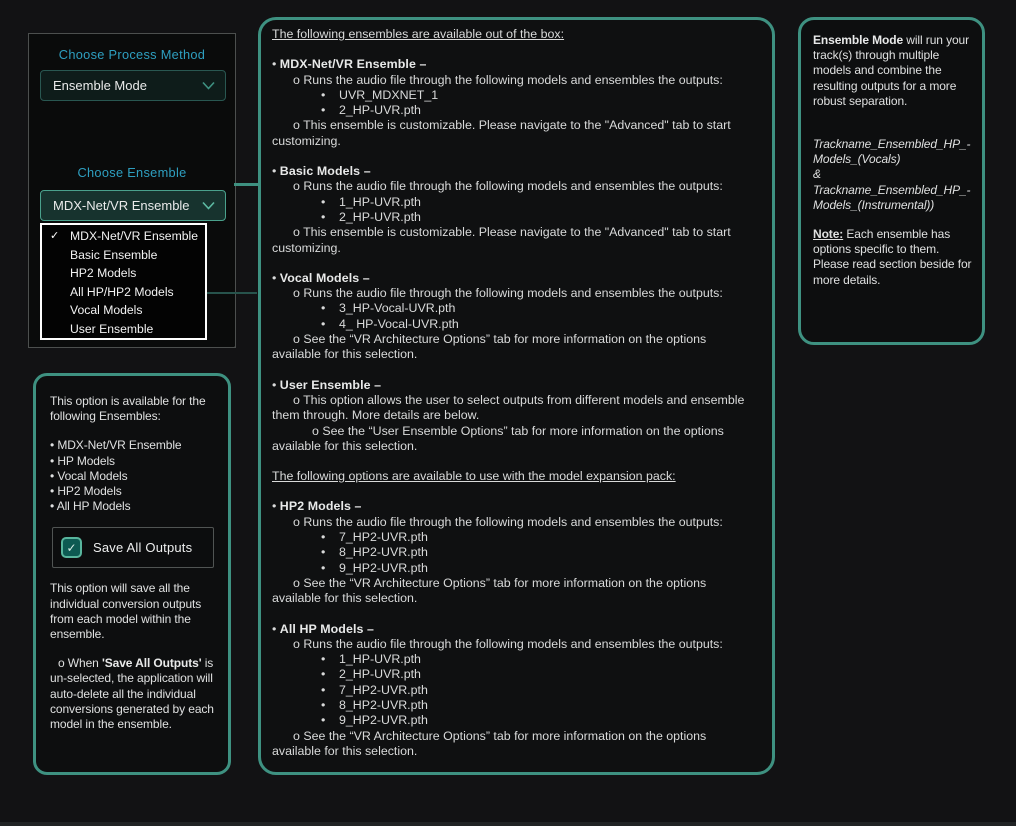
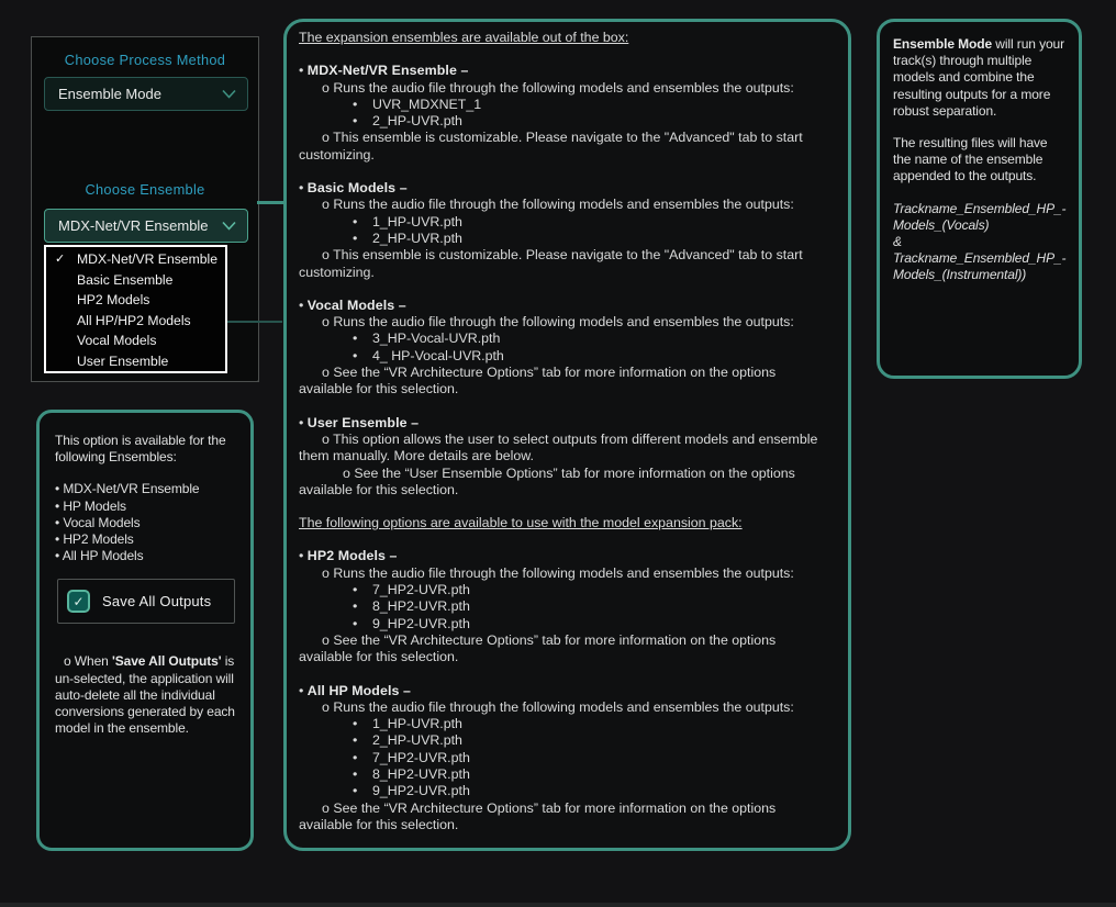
  Choose Process Method
  Ensemble Mode
  Choose Ensemble
  MDX-Net/VR Ensemble
  ✓
  MDX-Net/VR Ensemble
  Basic Ensemble
  HP2 Models
  All HP/HP2 Models
  Vocal Models
  User Ensemble
  This option is available for the following Ensembles:
  MDX-Net/VR Ensemble
  HP Models
  Vocal Models
  HP2 Models
  All HP Models
  ✓
  Save All Outputs
- This option will save all the individual conversion outputs from each model within the ensemble.
  o When 'Save All Outputs' is un-selected, the application will auto-delete all the individual conversions generated by each model in the ensemble.
- The following ensembles are available out of the box:
+ The expansion ensembles are available out of the box:
  MDX-Net/VR Ensemble –
  o Runs the audio file through the following models and ensembles the outputs:
  UVR_MDXNET_1
  2_HP-UVR.pth
  o This ensemble is customizable. Please navigate to the "Advanced" tab to start customizing.
  Basic Models –
  o Runs the audio file through the following models and ensembles the outputs:
  1_HP-UVR.pth
  2_HP-UVR.pth
  o This ensemble is customizable. Please navigate to the "Advanced" tab to start customizing.
  Vocal Models –
  o Runs the audio file through the following models and ensembles the outputs:
  3_HP-Vocal-UVR.pth
  4_ HP-Vocal-UVR.pth
  o See the “VR Architecture Options” tab for more information on the options available for this selection.
  User Ensemble –
- o This option allows the user to select outputs from different models and ensemble them through. More details are below.
+ o This option allows the user to select outputs from different models and ensemble them manually. More details are below.
  o See the “User Ensemble Options” tab for more information on the options available for this selection.
  The following options are available to use with the model expansion pack:
  HP2 Models –
  o Runs the audio file through the following models and ensembles the outputs:
  7_HP2-UVR.pth
  8_HP2-UVR.pth
  9_HP2-UVR.pth
  o See the “VR Architecture Options” tab for more information on the options available for this selection.
  All HP Models –
  o Runs the audio file through the following models and ensembles the outputs:
  1_HP-UVR.pth
  2_HP-UVR.pth
  7_HP2-UVR.pth
  8_HP2-UVR.pth
  9_HP2-UVR.pth
  o See the “VR Architecture Options” tab for more information on the options available for this selection.
  Ensemble Mode will run your track(s) through multiple models and combine the resulting outputs for a more robust separation.
+ The resulting files will have the name of the ensemble appended to the outputs.
  Trackname_Ensembled_HP_-
  Models_(Vocals)
  &
  Trackname_Ensembled_HP_-
  Models_(Instrumental))
- Note: Each ensemble has options specific to them. Please read section beside for more details.
